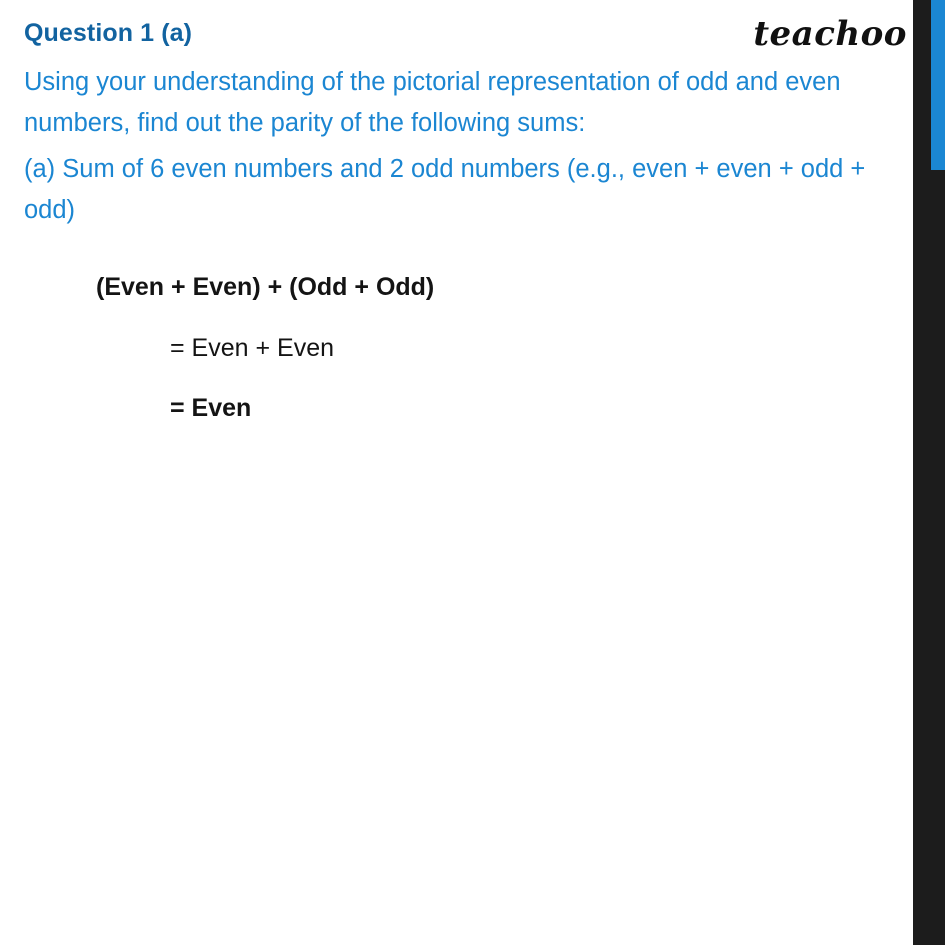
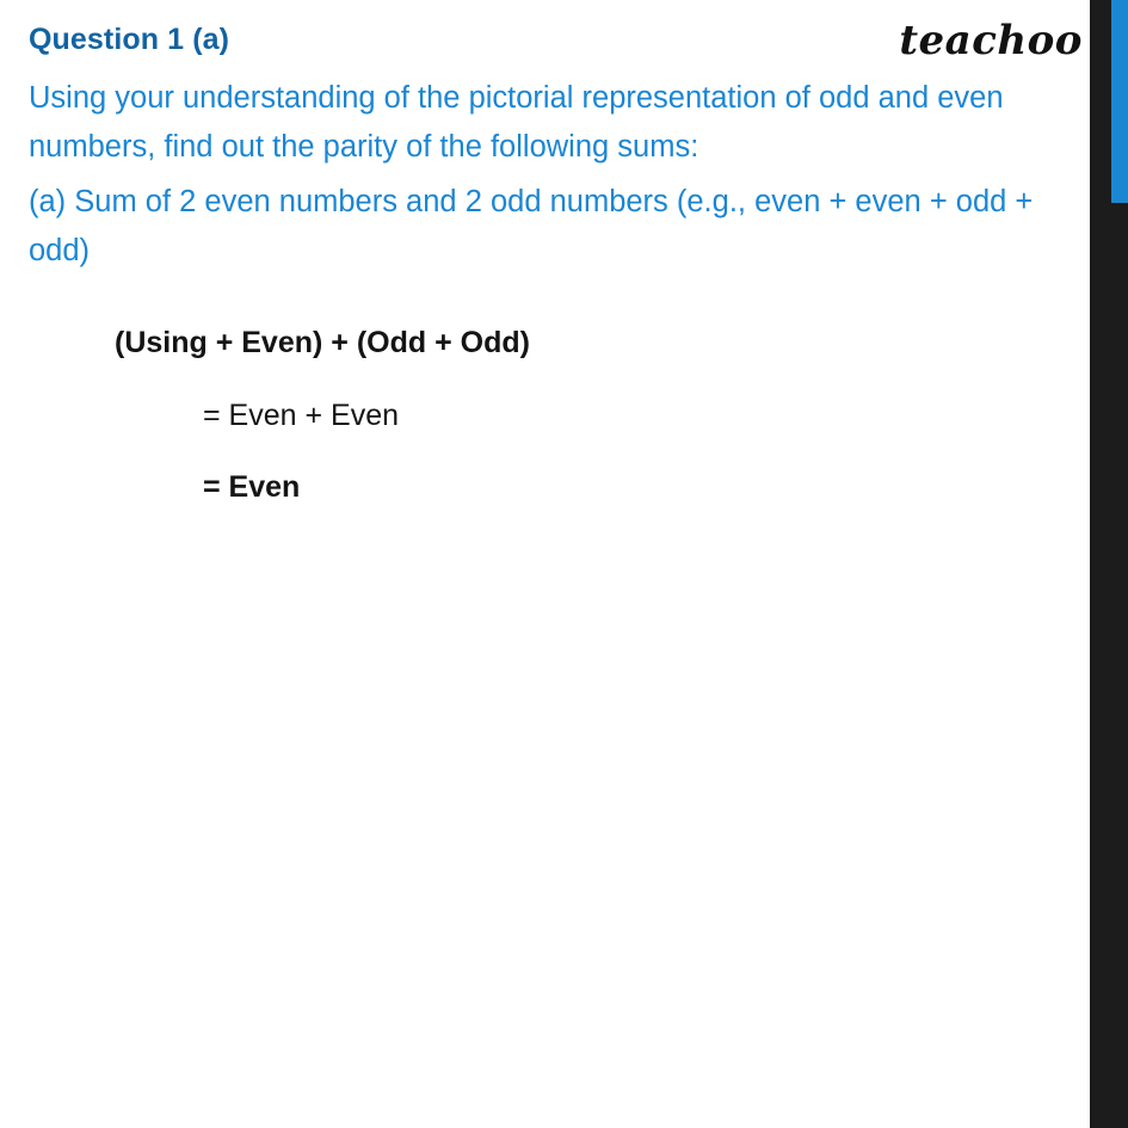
  teachoo
  Question 1 (a)
  Using your understanding of the pictorial representation of odd and even numbers, find out the parity of the following sums:
- (a) Sum of 6 even numbers and 2 odd numbers (e.g., even + even + odd + odd)
+ (a) Sum of 2 even numbers and 2 odd numbers (e.g., even + even + odd + odd)
- (Even + Even) + (Odd + Odd)
+ (Using + Even) + (Odd + Odd)
  = Even + Even
  = Even
